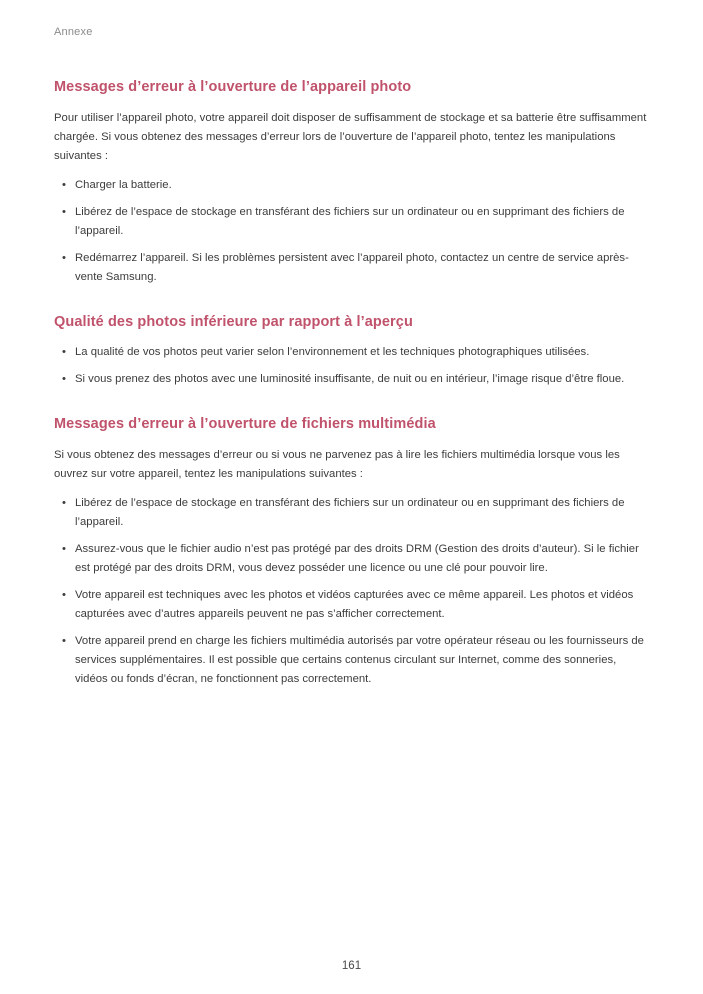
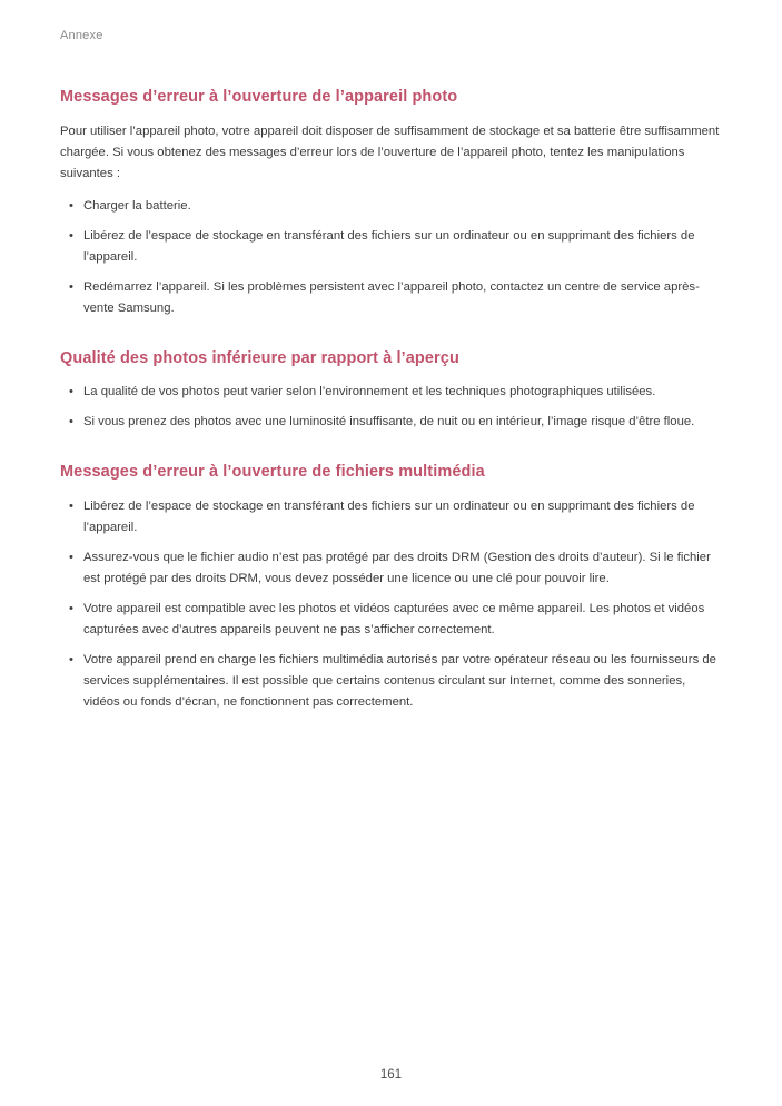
  Annexe
  Messages d’erreur à l’ouverture de l’appareil photo
  Pour utiliser l’appareil photo, votre appareil doit disposer de suffisamment de stockage et sa batterie être suffisamment chargée. Si vous obtenez des messages d’erreur lors de l’ouverture de l’appareil photo, tentez les manipulations suivantes :
  Charger la batterie.
  Libérez de l’espace de stockage en transférant des fichiers sur un ordinateur ou en supprimant des fichiers de l’appareil.
  Redémarrez l’appareil. Si les problèmes persistent avec l’appareil photo, contactez un centre de service après-vente Samsung.
  Qualité des photos inférieure par rapport à l’aperçu
  La qualité de vos photos peut varier selon l’environnement et les techniques photographiques utilisées.
  Si vous prenez des photos avec une luminosité insuffisante, de nuit ou en intérieur, l’image risque d’être floue.
  Messages d’erreur à l’ouverture de fichiers multimédia
- Si vous obtenez des messages d’erreur ou si vous ne parvenez pas à lire les fichiers multimédia lorsque vous les ouvrez sur votre appareil, tentez les manipulations suivantes :
  Libérez de l’espace de stockage en transférant des fichiers sur un ordinateur ou en supprimant des fichiers de l’appareil.
  Assurez-vous que le fichier audio n’est pas protégé par des droits DRM (Gestion des droits d’auteur). Si le fichier est protégé par des droits DRM, vous devez posséder une licence ou une clé pour pouvoir lire.
- Votre appareil est techniques avec les photos et vidéos capturées avec ce même appareil. Les photos et vidéos capturées avec d’autres appareils peuvent ne pas s’afficher correctement.
+ Votre appareil est compatible avec les photos et vidéos capturées avec ce même appareil. Les photos et vidéos capturées avec d’autres appareils peuvent ne pas s’afficher correctement.
  Votre appareil prend en charge les fichiers multimédia autorisés par votre opérateur réseau ou les fournisseurs de services supplémentaires. Il est possible que certains contenus circulant sur Internet, comme des sonneries, vidéos ou fonds d’écran, ne fonctionnent pas correctement.
  161
